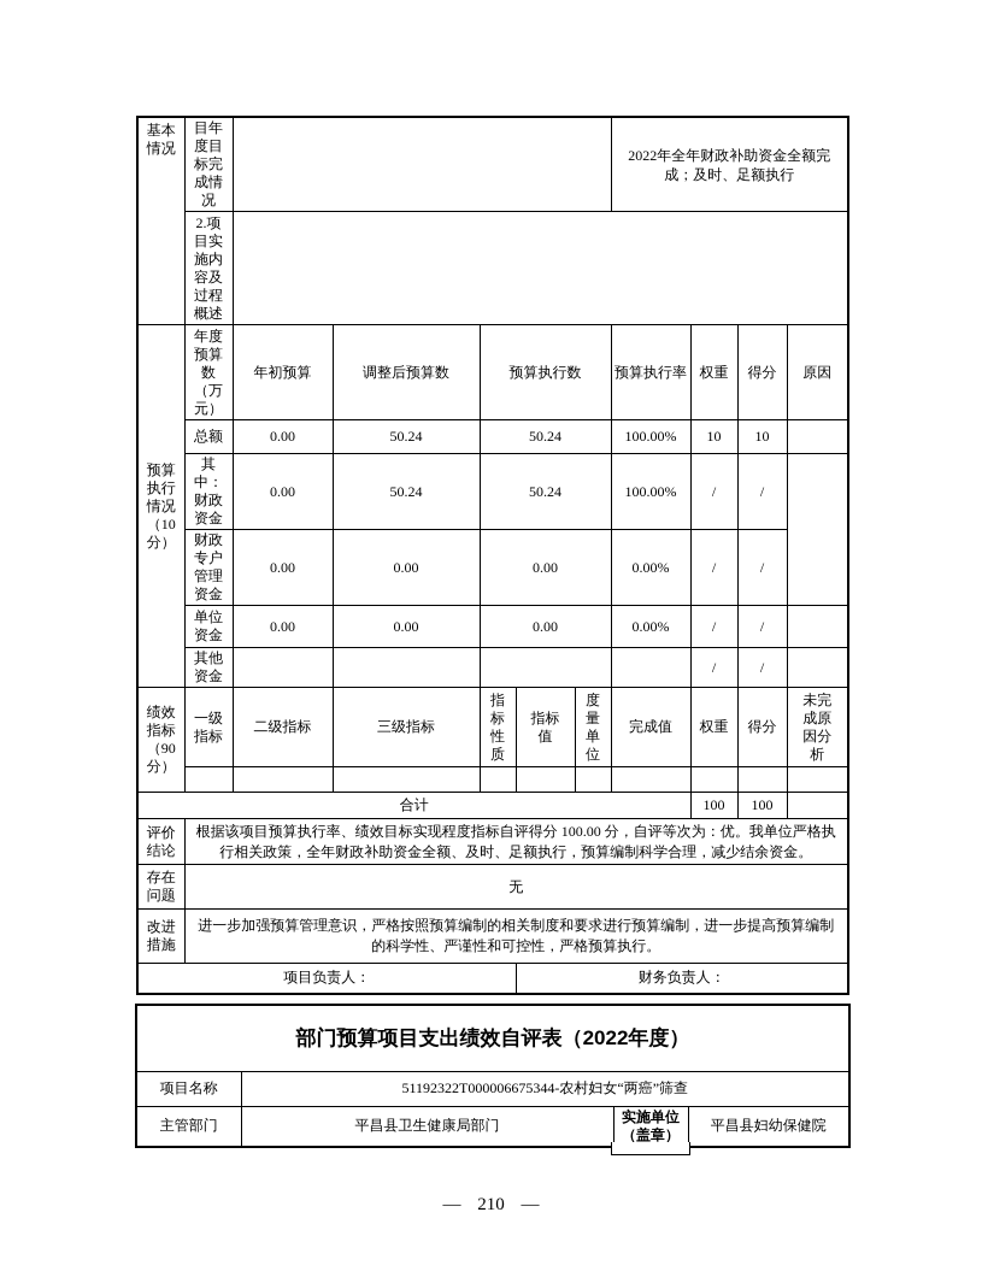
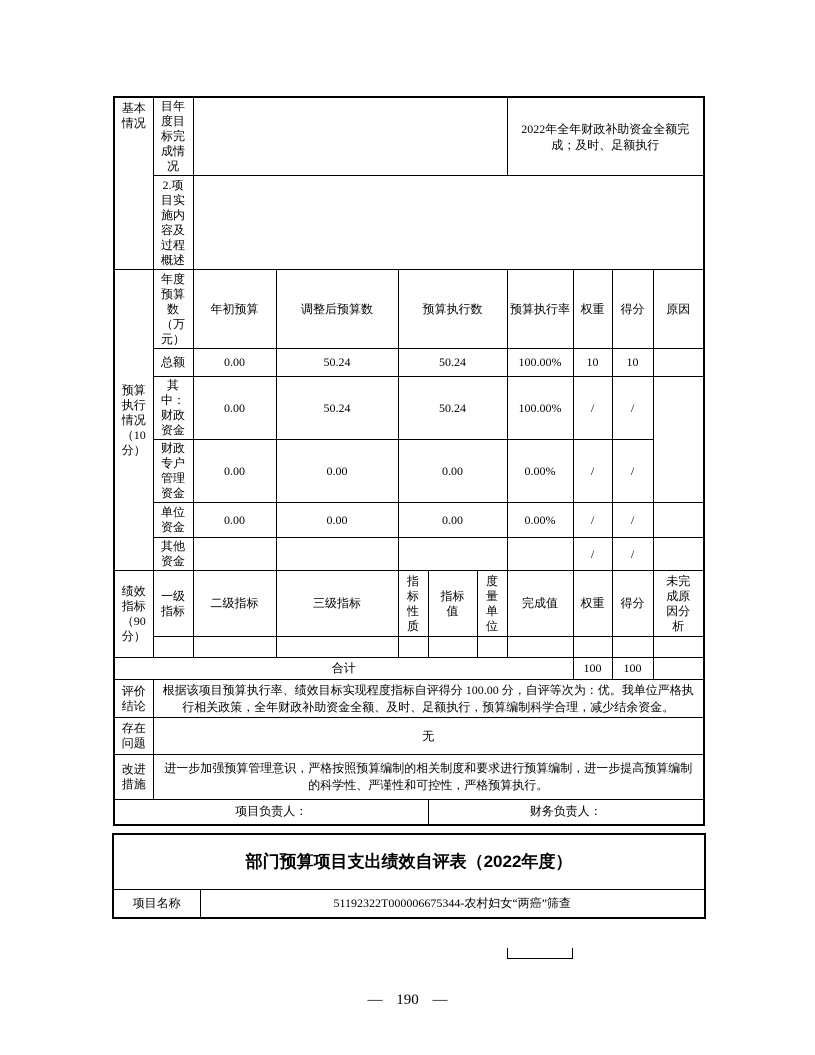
  基本情况	目年度目标完成情况		2022年全年财政补助资金全额完成；及时、足额执行
  2.项目实施内容及过程概述
  预算执行情况（10分）	年度预算数（万元）	年初预算	调整后预算数	预算执行数	预算执行率	权重	得分	原因
  总额	0.00	50.24	50.24	100.00%	10	10
  其中：财政资金	0.00	50.24	50.24	100.00%	/	/
  财政专户管理资金	0.00	0.00	0.00	0.00%	/	/
  单位资金	0.00	0.00	0.00	0.00%	/	/
  其他资金					/	/
  绩效指标（90分）	一级指标	二级指标	三级指标	指标性质	指标值	度量单位	完成值	权重	得分	未完成原因分析
  合计	100	100
  评价结论	根据该项目预算执行率、绩效目标实现程度指标自评得分 100.00 分，自评等次为：优。我单位严格执行相关政策，全年财政补助资金全额、及时、足额执行，预算编制科学合理，减少结余资金。
  存在问题	无
  改进措施	进一步加强预算管理意识，严格按照预算编制的相关制度和要求进行预算编制，进一步提高预算编制的科学性、严谨性和可控性，严格预算执行。
  项目负责人：	财务负责人：
  部门预算项目支出绩效自评表（2022年度）
  项目名称	51192322T000006675344-农村妇女“两癌”筛查
- 主管部门	平昌县卫生健康局部门	实施单位（盖章）	平昌县妇幼保健院
- — 210 —
+ — 190 —
